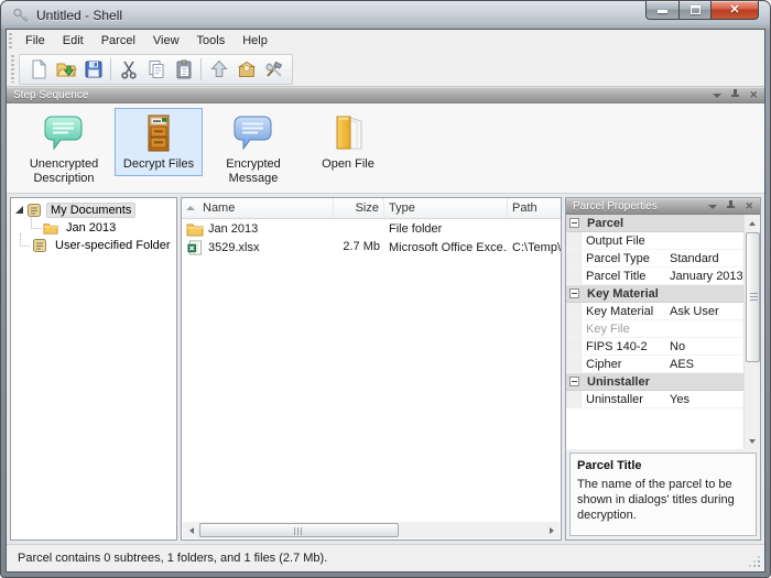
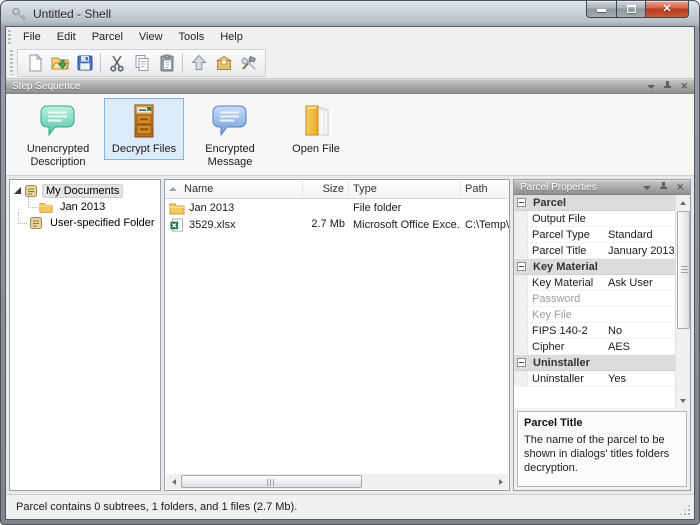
  Untitled - Shell
  ✕
  File
  Edit
  Parcel
  View
  Tools
  Help
  Step Sequence
  ✕
  Unencrypted Description
  Decrypt Files
  Encrypted Message
  Open File
  My Documents
  Jan 2013
  User-specified Folder
  Name
  Size
  Type
  Path
  Jan 2013
  File folder
  3529.xlsx
  2.7 Mb
  Microsoft Office Exce.
  C:\Temp\
  Parcel Properties
  ✕
  Parcel
  Output File
  Parcel Type
  Standard
  Parcel Title
  January 2013
  Key Material
  Key Material
  Ask User
+ Password
  Key File
  FIPS 140-2
  No
  Cipher
  AES
  Uninstaller
  Uninstaller
  Yes
  Parcel Title
- The name of the parcel to be shown in dialogs' titles during decryption.
+ The name of the parcel to be shown in dialogs' titles folders decryption.
  Parcel contains 0 subtrees, 1 folders, and 1 files (2.7 Mb).
